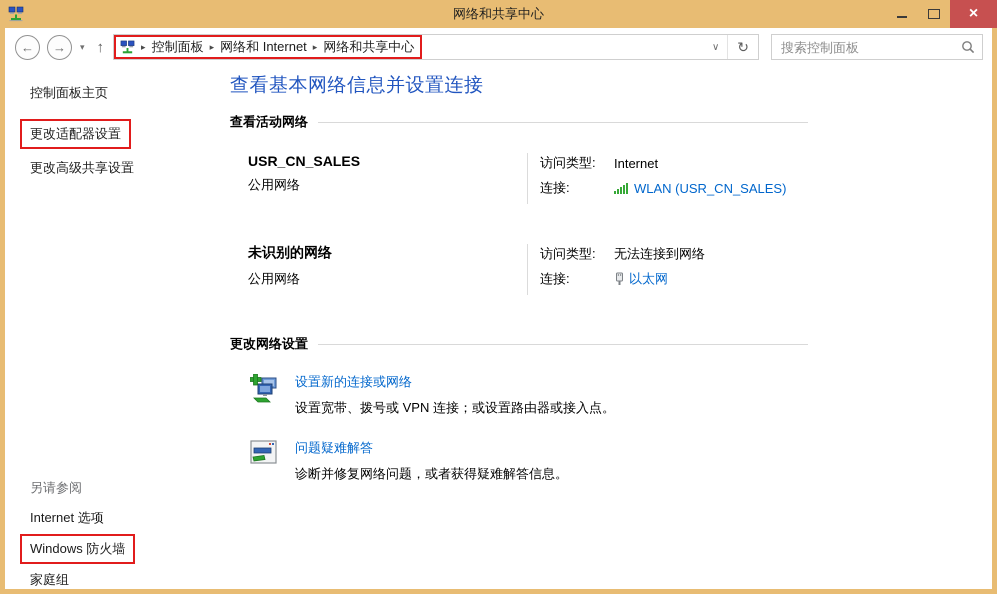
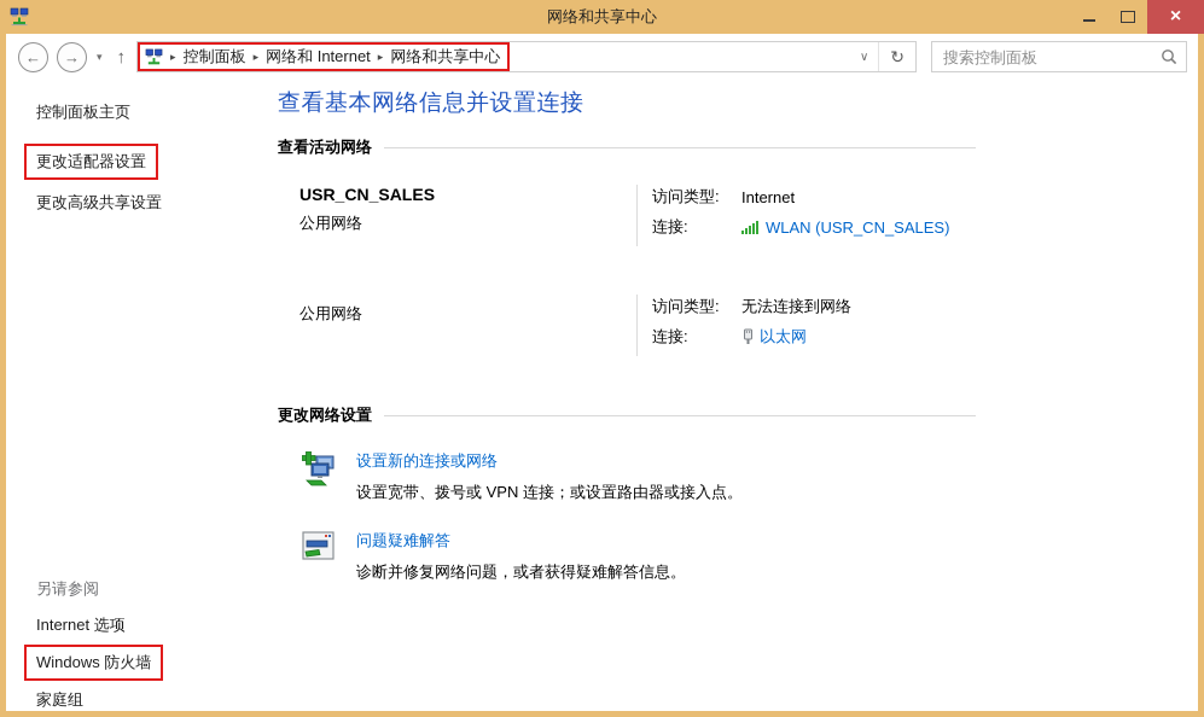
  网络和共享中心
  ×
  ←
  →
  ▾
  ↑
  ▸
  控制面板
  ▸
  网络和 Internet
  ▸
  网络和共享中心
  ∨
  ↻
  搜索控制面板
  控制面板主页
  更改适配器设置
  更改高级共享设置
  另请参阅
  Internet 选项
  Windows 防火墙
  家庭组
  查看基本网络信息并设置连接
  查看活动网络
  USR_CN_SALES
  公用网络
  访问类型:
  Internet
  连接:
  WLAN (USR_CN_SALES)
- 未识别的网络
  公用网络
  访问类型:
  无法连接到网络
  连接:
  以太网
  更改网络设置
  设置新的连接或网络
  设置宽带、拨号或 VPN 连接；或设置路由器或接入点。
  问题疑难解答
  诊断并修复网络问题，或者获得疑难解答信息。
